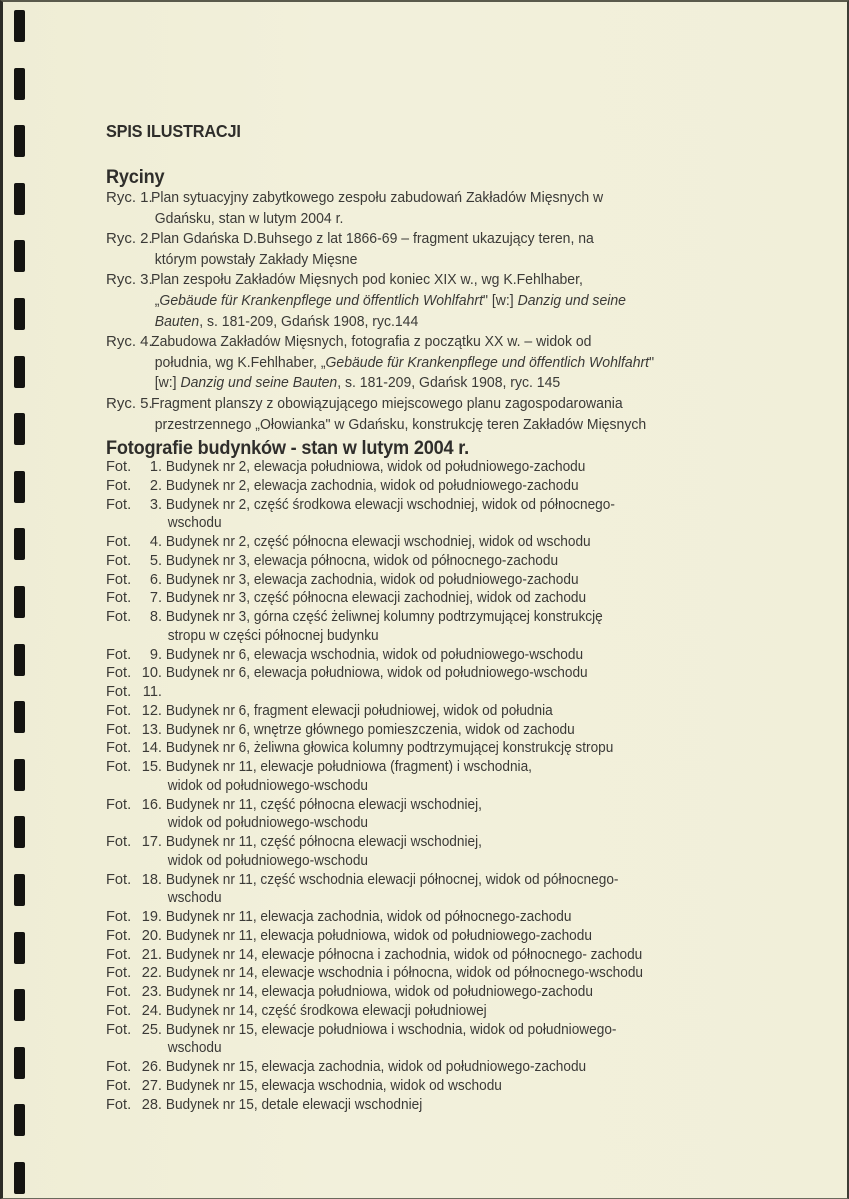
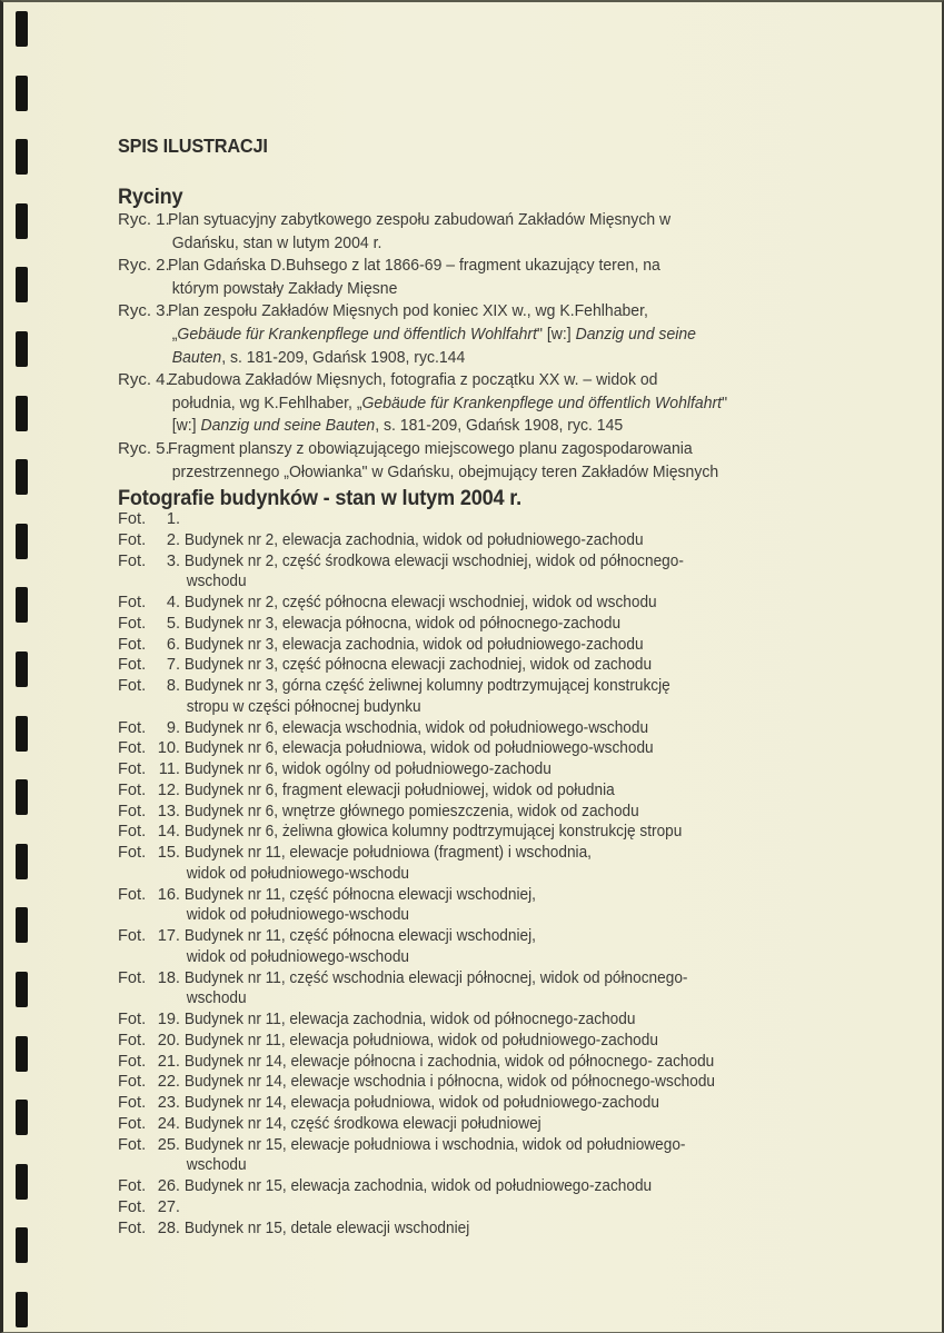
  SPIS ILUSTRACJI
  Ryciny
  Ryc. 1.
  Plan sytuacyjny zabytkowego zespołu zabudowań Zakładów Mięsnych w
  Gdańsku, stan w lutym 2004 r.
  Ryc. 2.
  Plan Gdańska D.Buhsego z lat 1866-69 – fragment ukazujący teren, na
  którym powstały Zakłady Mięsne
  Ryc. 3.
  Plan zespołu Zakładów Mięsnych pod koniec XIX w., wg K.Fehlhaber,
  „Gebäude für Krankenpflege und öffentlich Wohlfahrt" [w:] Danzig und seine
  Bauten, s. 181-209, Gdańsk 1908, ryc.144
  Ryc. 4.
  Zabudowa Zakładów Mięsnych, fotografia z początku XX w. – widok od
  południa, wg K.Fehlhaber, „Gebäude für Krankenpflege und öffentlich Wohlfahrt"
  [w:] Danzig und seine Bauten, s. 181-209, Gdańsk 1908, ryc. 145
  Ryc. 5.
  Fragment planszy z obowiązującego miejscowego planu zagospodarowania
- przestrzennego „Ołowianka" w Gdańsku, konstrukcję teren Zakładów Mięsnych
+ przestrzennego „Ołowianka" w Gdańsku, obejmujący teren Zakładów Mięsnych
  Fotografie budynków - stan w lutym 2004 r.
  Fot.
  1.
- Budynek nr 2, elewacja południowa, widok od południowego-zachodu
  Fot.
  2.
  Budynek nr 2, elewacja zachodnia, widok od południowego-zachodu
  Fot.
  3.
  Budynek nr 2, część środkowa elewacji wschodniej, widok od północnego-
  wschodu
  Fot.
  4.
  Budynek nr 2, część północna elewacji wschodniej, widok od wschodu
  Fot.
  5.
  Budynek nr 3, elewacja północna, widok od północnego-zachodu
  Fot.
  6.
  Budynek nr 3, elewacja zachodnia, widok od południowego-zachodu
  Fot.
  7.
  Budynek nr 3, część północna elewacji zachodniej, widok od zachodu
  Fot.
  8.
  Budynek nr 3, górna część żeliwnej kolumny podtrzymującej konstrukcję
  stropu w części północnej budynku
  Fot.
  9.
  Budynek nr 6, elewacja wschodnia, widok od południowego-wschodu
  Fot.
  10.
  Budynek nr 6, elewacja południowa, widok od południowego-wschodu
  Fot.
  11.
+ Budynek nr 6, widok ogólny od południowego-zachodu
  Fot.
  12.
  Budynek nr 6, fragment elewacji południowej, widok od południa
  Fot.
  13.
  Budynek nr 6, wnętrze głównego pomieszczenia, widok od zachodu
  Fot.
  14.
  Budynek nr 6, żeliwna głowica kolumny podtrzymującej konstrukcję stropu
  Fot.
  15.
  Budynek nr 11, elewacje południowa (fragment) i wschodnia,
  widok od południowego-wschodu
  Fot.
  16.
  Budynek nr 11, część północna elewacji wschodniej,
  widok od południowego-wschodu
  Fot.
  17.
  Budynek nr 11, część północna elewacji wschodniej,
  widok od południowego-wschodu
  Fot.
  18.
  Budynek nr 11, część wschodnia elewacji północnej, widok od północnego-
  wschodu
  Fot.
  19.
  Budynek nr 11, elewacja zachodnia, widok od północnego-zachodu
  Fot.
  20.
  Budynek nr 11, elewacja południowa, widok od południowego-zachodu
  Fot.
  21.
  Budynek nr 14, elewacje północna i zachodnia, widok od północnego- zachodu
  Fot.
  22.
  Budynek nr 14, elewacje wschodnia i północna, widok od północnego-wschodu
  Fot.
  23.
  Budynek nr 14, elewacja południowa, widok od południowego-zachodu
  Fot.
  24.
  Budynek nr 14, część środkowa elewacji południowej
  Fot.
  25.
  Budynek nr 15, elewacje południowa i wschodnia, widok od południowego-
  wschodu
  Fot.
  26.
  Budynek nr 15, elewacja zachodnia, widok od południowego-zachodu
  Fot.
  27.
- Budynek nr 15, elewacja wschodnia, widok od wschodu
  Fot.
  28.
  Budynek nr 15, detale elewacji wschodniej
